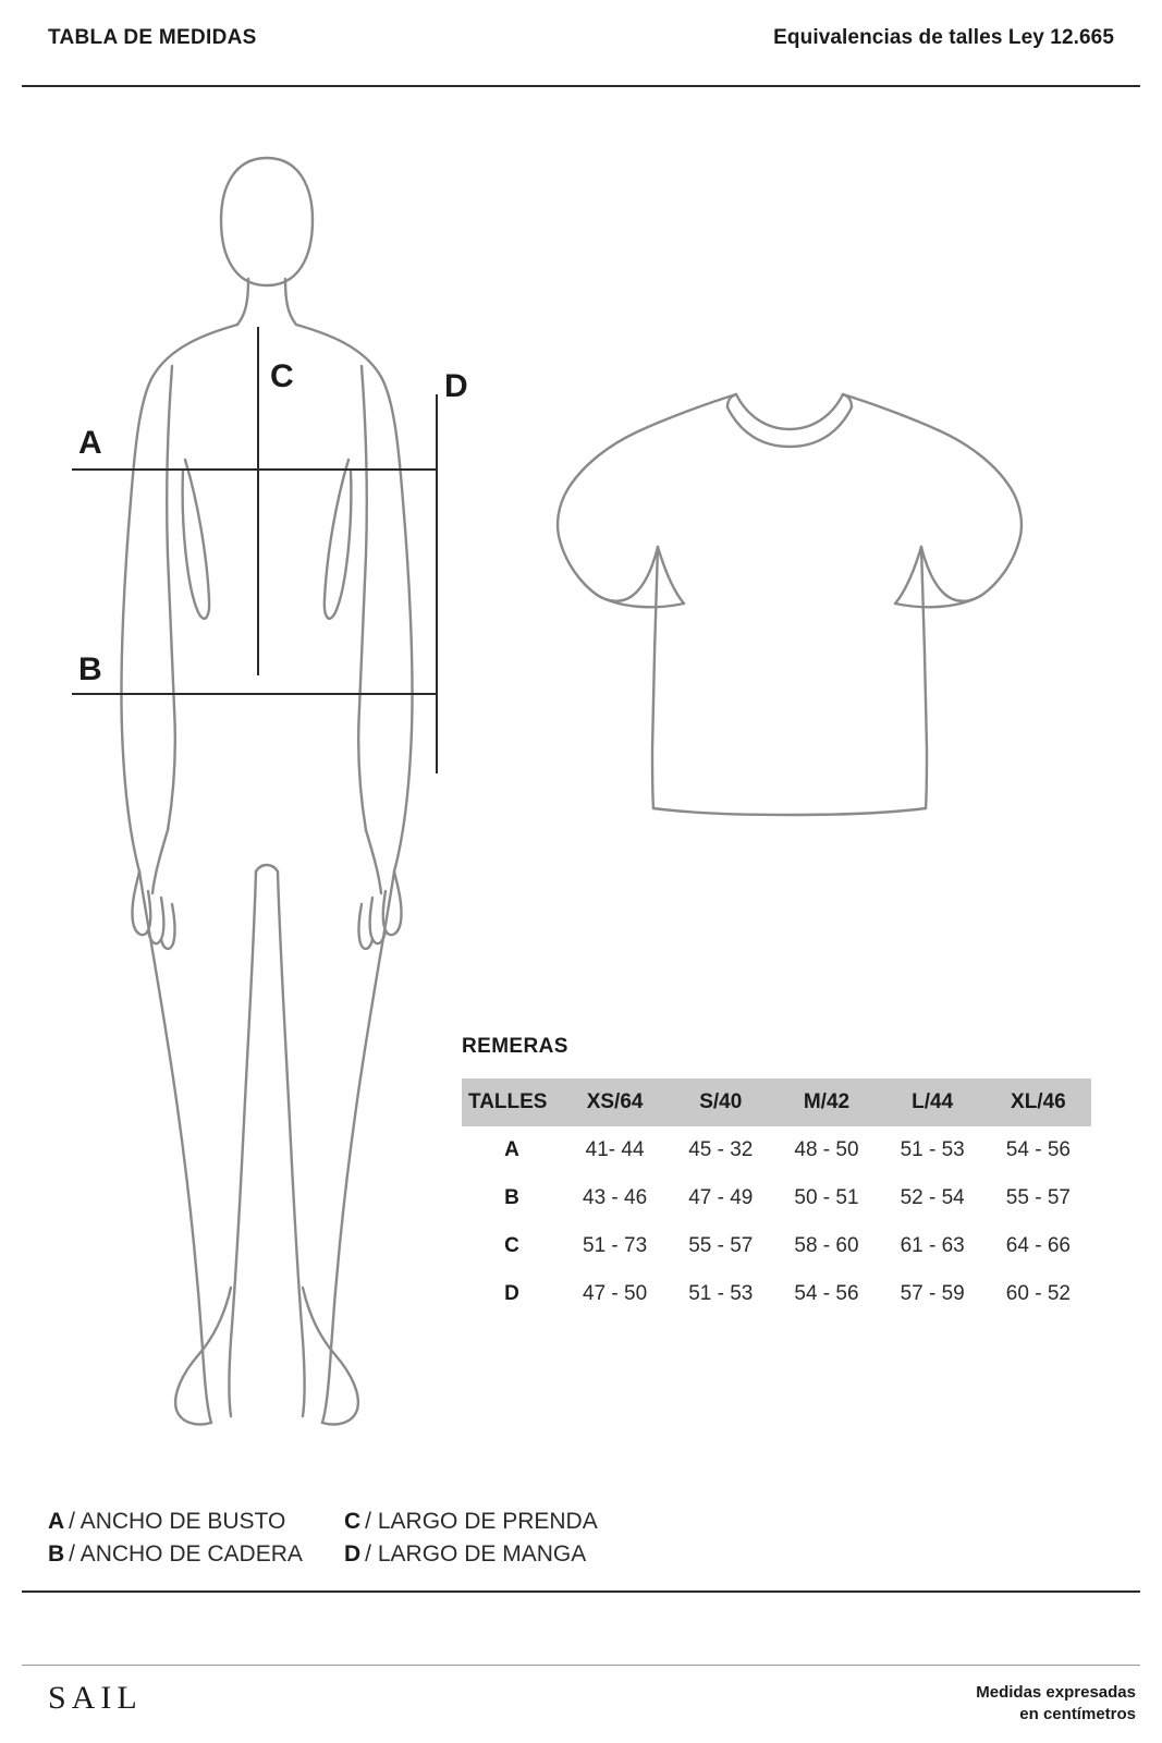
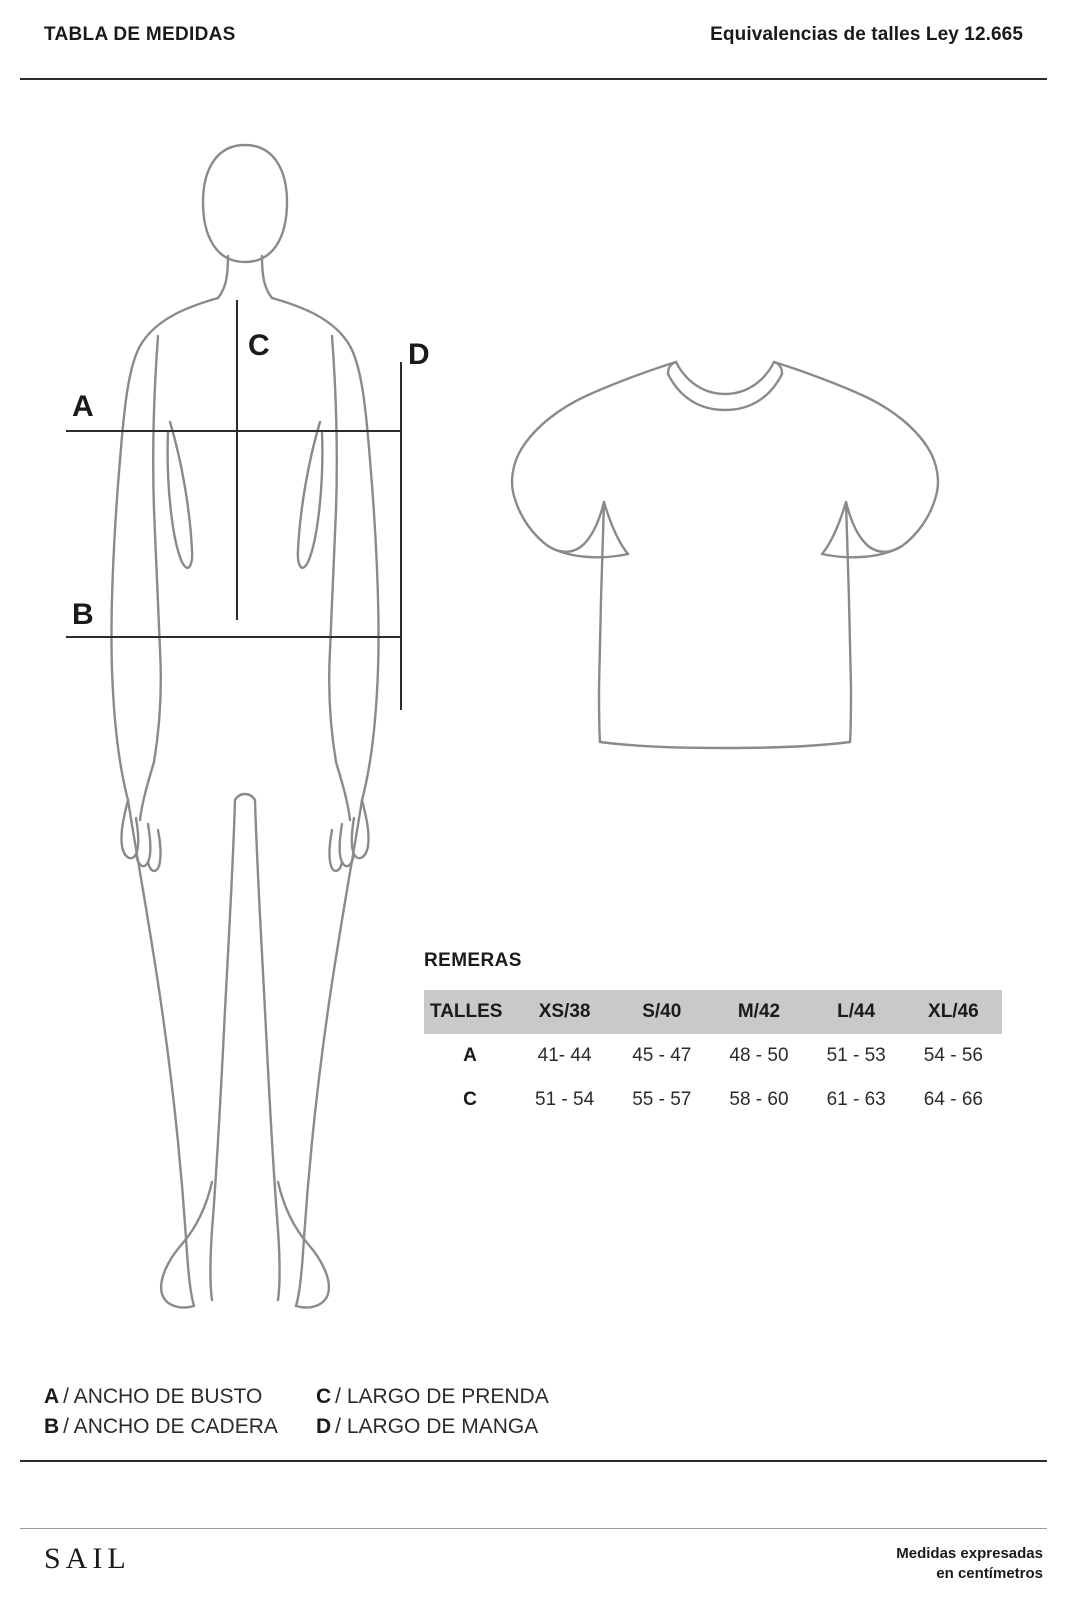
  TABLA DE MEDIDAS
  Equivalencias de talles Ley 12.665
  A
  B
  C
  D
  REMERAS
- TALLES	XS/64	S/40	M/42	L/44	XL/46
+ TALLES	XS/38	S/40	M/42	L/44	XL/46
- A	41- 44	45 - 32	48 - 50	51 - 53	54 - 56
+ A	41- 44	45 - 47	48 - 50	51 - 53	54 - 56
- B	43 - 46	47 - 49	50 - 51	52 - 54	55 - 57
- C	51 - 73	55 - 57	58 - 60	61 - 63	64 - 66
+ C	51 - 54	55 - 57	58 - 60	61 - 63	64 - 66
- D	47 - 50	51 - 53	54 - 56	57 - 59	60 - 52
  A
  / ANCHO DE BUSTO
  C
  / LARGO DE PRENDA
  B
  / ANCHO DE CADERA
  D
  / LARGO DE MANGA
  SAIL
  Medidas expresadas
  en centímetros
